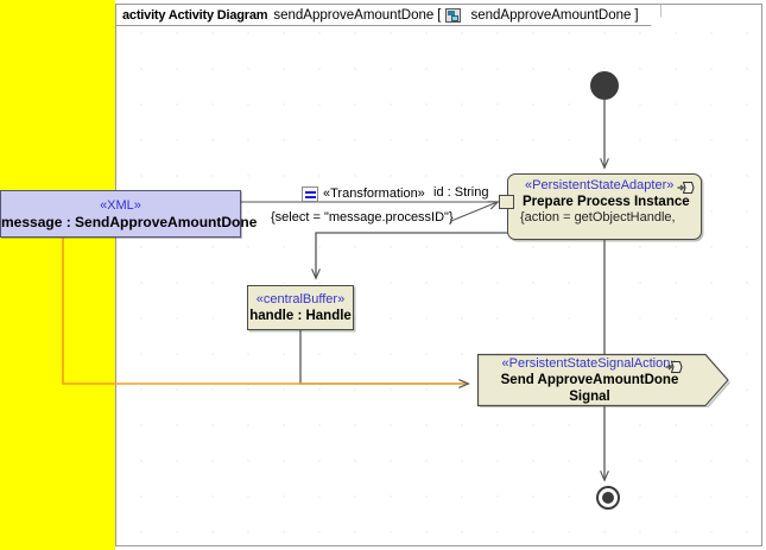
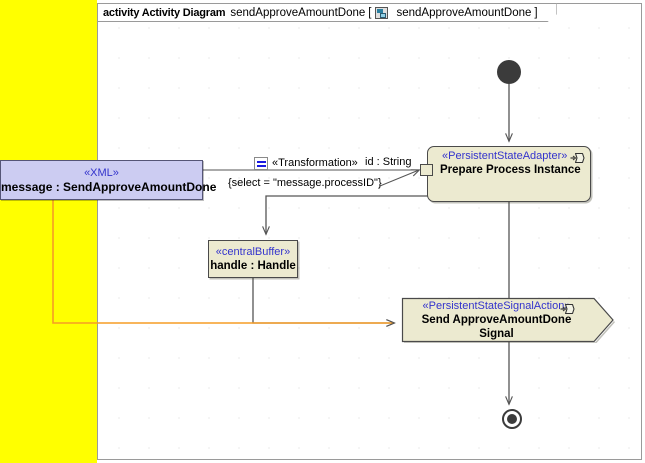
  activity Activity Diagram
  sendApproveAmountDone
  [
  sendApproveAmountDone
  ]
  «XML»
  message : SendApproveAmountDone
  «Transformation»
  id : String
  {select = "message.processID"}
  «PersistentStateAdapter»
  Prepare Process Instance
- {action = getObjectHandle,
  «centralBuffer»
  handle : Handle
  «PersistentStateSignalAction
  Send ApproveAmountDone
  Signal
